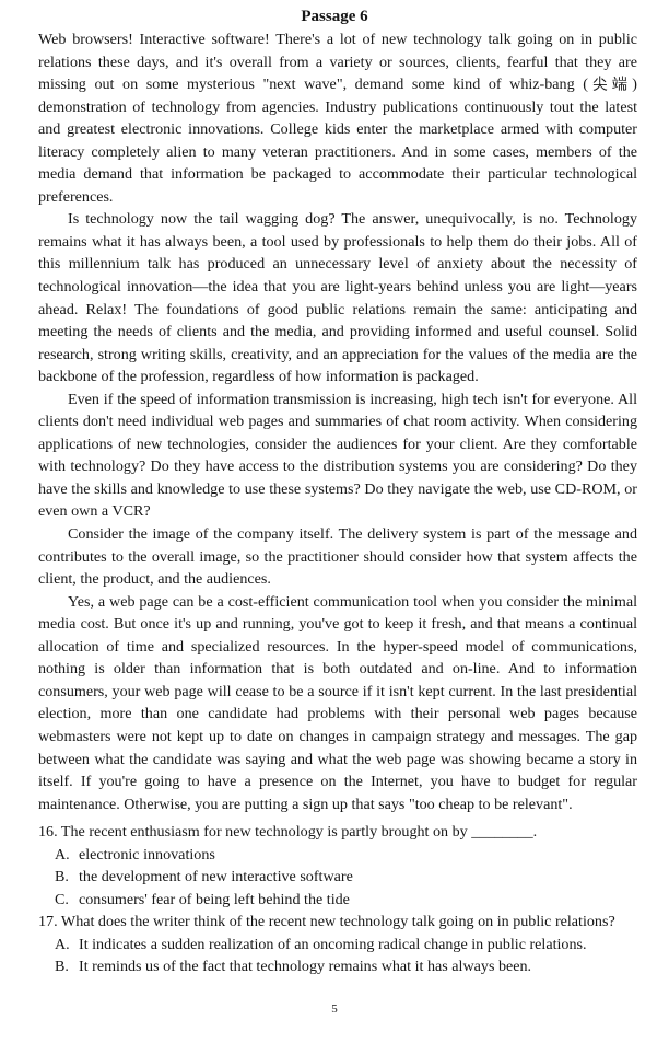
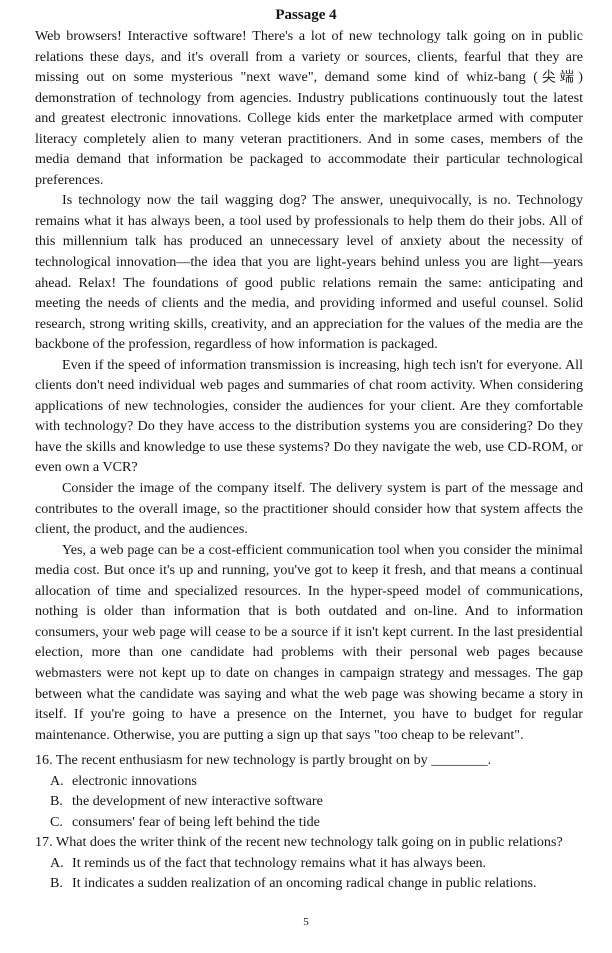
- Passage 6
+ Passage 4
  Web browsers! Interactive software! There's a lot of new technology talk going on in public relations these days, and it's overall from a variety or sources, clients, fearful that they are missing out on some mysterious "next wave", demand some kind of whiz-bang (尖端) demonstration of technology from agencies. Industry publications continuously tout the latest and greatest electronic innovations. College kids enter the marketplace armed with computer literacy completely alien to many veteran practitioners. And in some cases, members of the media demand that information be packaged to accommodate their particular technological preferences.
  Is technology now the tail wagging dog? The answer, unequivocally, is no. Technology remains what it has always been, a tool used by professionals to help them do their jobs. All of this millennium talk has produced an unnecessary level of anxiety about the necessity of technological innovation—the idea that you are light-years behind unless you are light—years ahead. Relax! The foundations of good public relations remain the same: anticipating and meeting the needs of clients and the media, and providing informed and useful counsel. Solid research, strong writing skills, creativity, and an appreciation for the values of the media are the backbone of the profession, regardless of how information is packaged.
  Even if the speed of information transmission is increasing, high tech isn't for everyone. All clients don't need individual web pages and summaries of chat room activity. When considering applications of new technologies, consider the audiences for your client. Are they comfortable with technology? Do they have access to the distribution systems you are considering? Do they have the skills and knowledge to use these systems? Do they navigate the web, use CD-ROM, or even own a VCR?
  Consider the image of the company itself. The delivery system is part of the message and contributes to the overall image, so the practitioner should consider how that system affects the client, the product, and the audiences.
  Yes, a web page can be a cost-efficient communication tool when you consider the minimal media cost. But once it's up and running, you've got to keep it fresh, and that means a continual allocation of time and specialized resources. In the hyper-speed model of communications, nothing is older than information that is both outdated and on-line. And to information consumers, your web page will cease to be a source if it isn't kept current. In the last presidential election, more than one candidate had problems with their personal web pages because webmasters were not kept up to date on changes in campaign strategy and messages. The gap between what the candidate was saying and what the web page was showing became a story in itself. If you're going to have a presence on the Internet, you have to budget for regular maintenance. Otherwise, you are putting a sign up that says "too cheap to be relevant".
  16. The recent enthusiasm for new technology is partly brought on by ________.
  A.
  electronic innovations
  B.
  the development of new interactive software
  C.
  consumers' fear of being left behind the tide
  17. What does the writer think of the recent new technology talk going on in public relations?
  A.
- It indicates a sudden realization of an oncoming radical change in public relations.
+ It reminds us of the fact that technology remains what it has always been.
  B.
- It reminds us of the fact that technology remains what it has always been.
+ It indicates a sudden realization of an oncoming radical change in public relations.
  5
